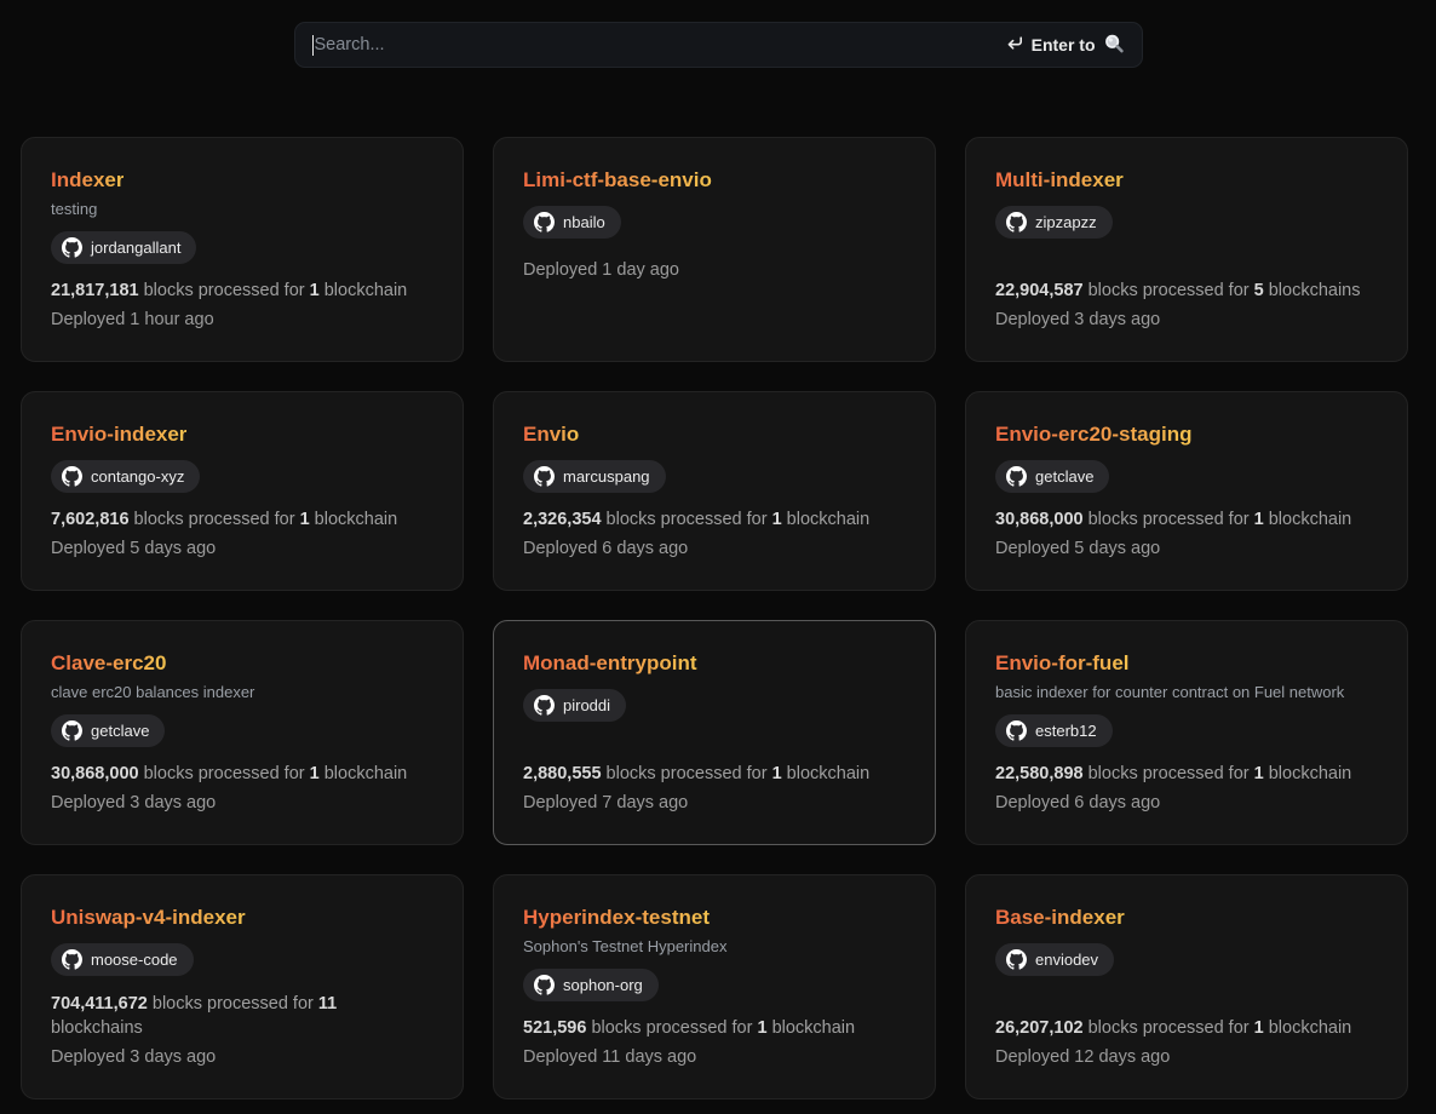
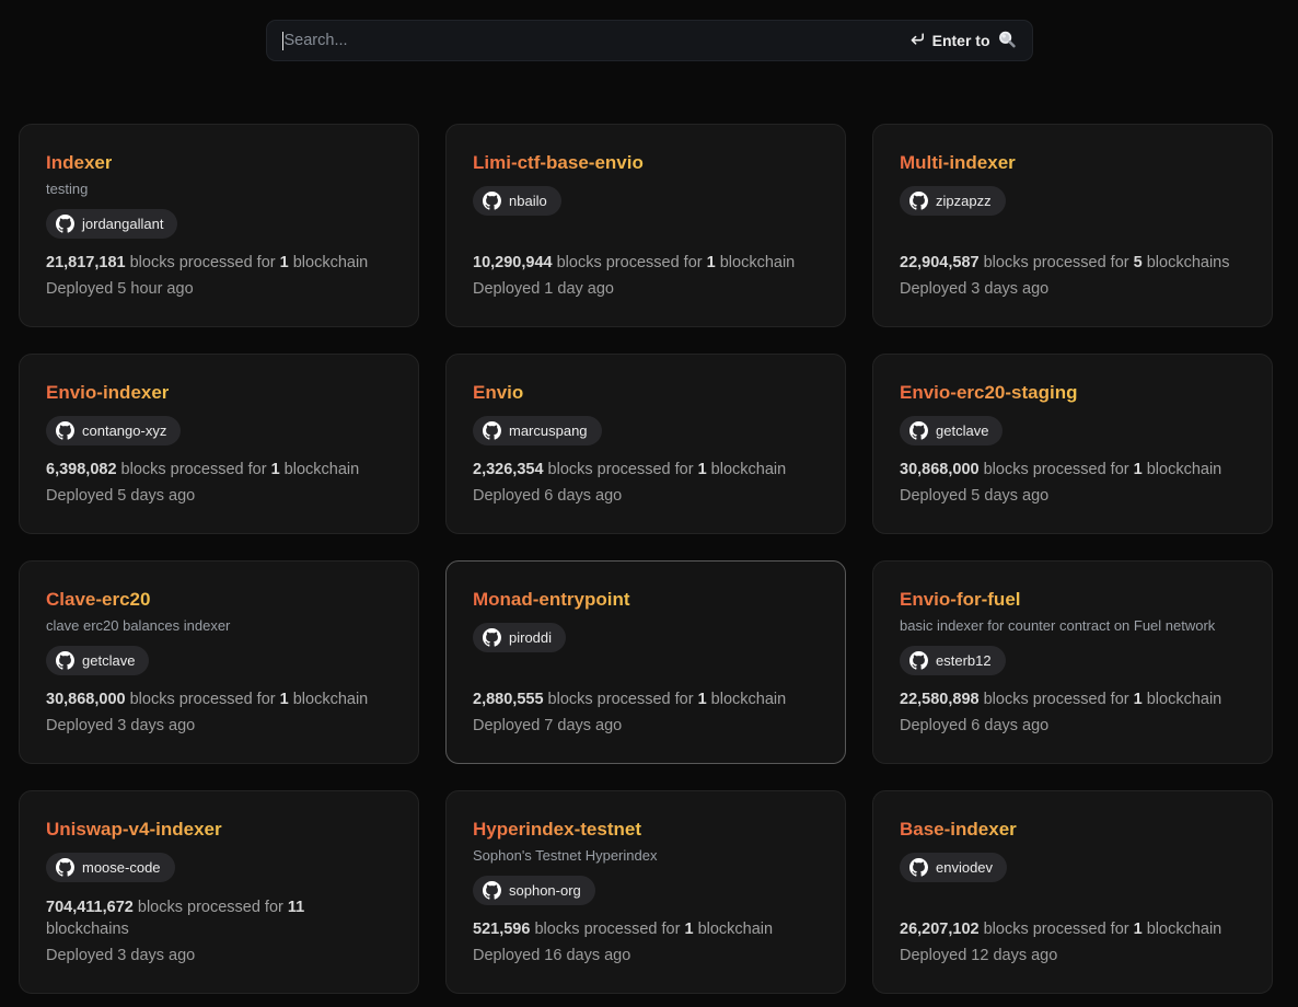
  Search...
  Enter to
  Indexer
  testing
  jordangallant
  21,817,181 blocks processed for 1 blockchain
- Deployed 1 hour ago
+ Deployed 5 hour ago
  Limi-ctf-base-envio
  nbailo
+ 10,290,944 blocks processed for 1 blockchain
  Deployed 1 day ago
  Multi-indexer
  zipzapzz
  22,904,587 blocks processed for 5 blockchains
  Deployed 3 days ago
  Envio-indexer
  contango-xyz
- 7,602,816 blocks processed for 1 blockchain
+ 6,398,082 blocks processed for 1 blockchain
  Deployed 5 days ago
  Envio
  marcuspang
  2,326,354 blocks processed for 1 blockchain
  Deployed 6 days ago
  Envio-erc20-staging
  getclave
  30,868,000 blocks processed for 1 blockchain
  Deployed 5 days ago
  Clave-erc20
  clave erc20 balances indexer
  getclave
  30,868,000 blocks processed for 1 blockchain
  Deployed 3 days ago
  Monad-entrypoint
  piroddi
  2,880,555 blocks processed for 1 blockchain
  Deployed 7 days ago
  Envio-for-fuel
  basic indexer for counter contract on Fuel network
  esterb12
  22,580,898 blocks processed for 1 blockchain
  Deployed 6 days ago
  Uniswap-v4-indexer
  moose-code
  704,411,672 blocks processed for 11 blockchains
  Deployed 3 days ago
  Hyperindex-testnet
  Sophon's Testnet Hyperindex
  sophon-org
  521,596 blocks processed for 1 blockchain
- Deployed 11 days ago
+ Deployed 16 days ago
  Base-indexer
  enviodev
  26,207,102 blocks processed for 1 blockchain
  Deployed 12 days ago
